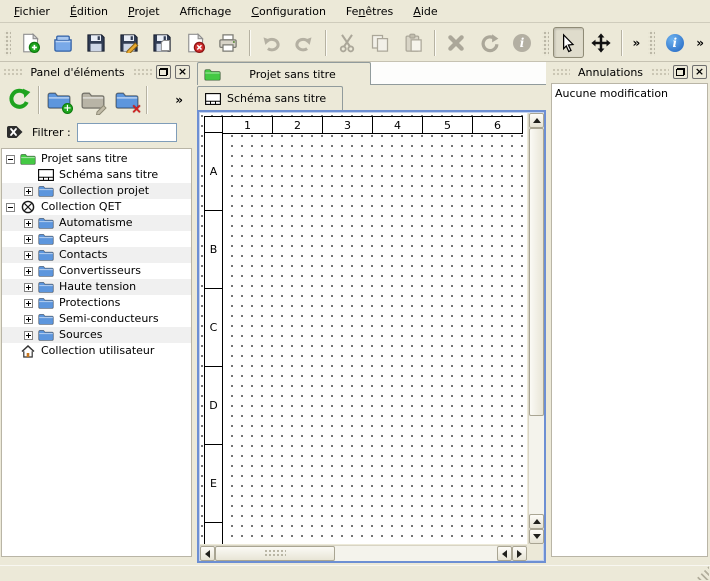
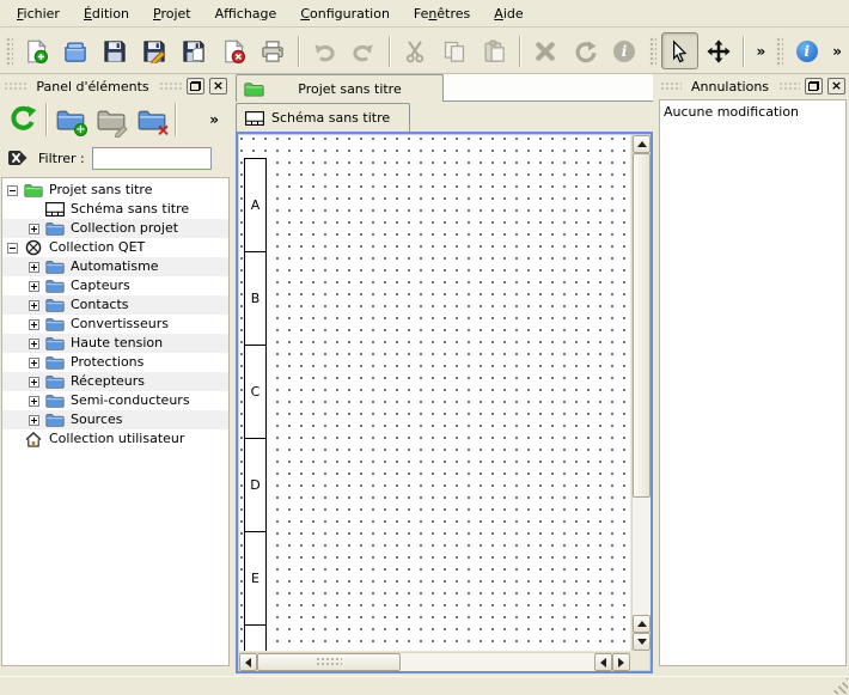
  Fichier
  Édition
  Projet
  Affichage
  Configuration
  Fenêtres
  Aide
  i
  »
  i
  »
  Panel d'éléments
  ×
  +
  ×
  »
  Filtrer :
  Projet sans titre
  Schéma sans titre
  Collection projet
  Collection QET
  Automatisme
  Capteurs
  Contacts
  Convertisseurs
  Haute tension
  Protections
+ Récepteurs
  Semi-conducteurs
  Sources
  Collection utilisateur
  Projet sans titre
  Schéma sans titre
- 1
- 2
- 3
- 4
- 5
- 6
  A
  B
  C
  D
  E
  Annulations
  ×
  Aucune modification
